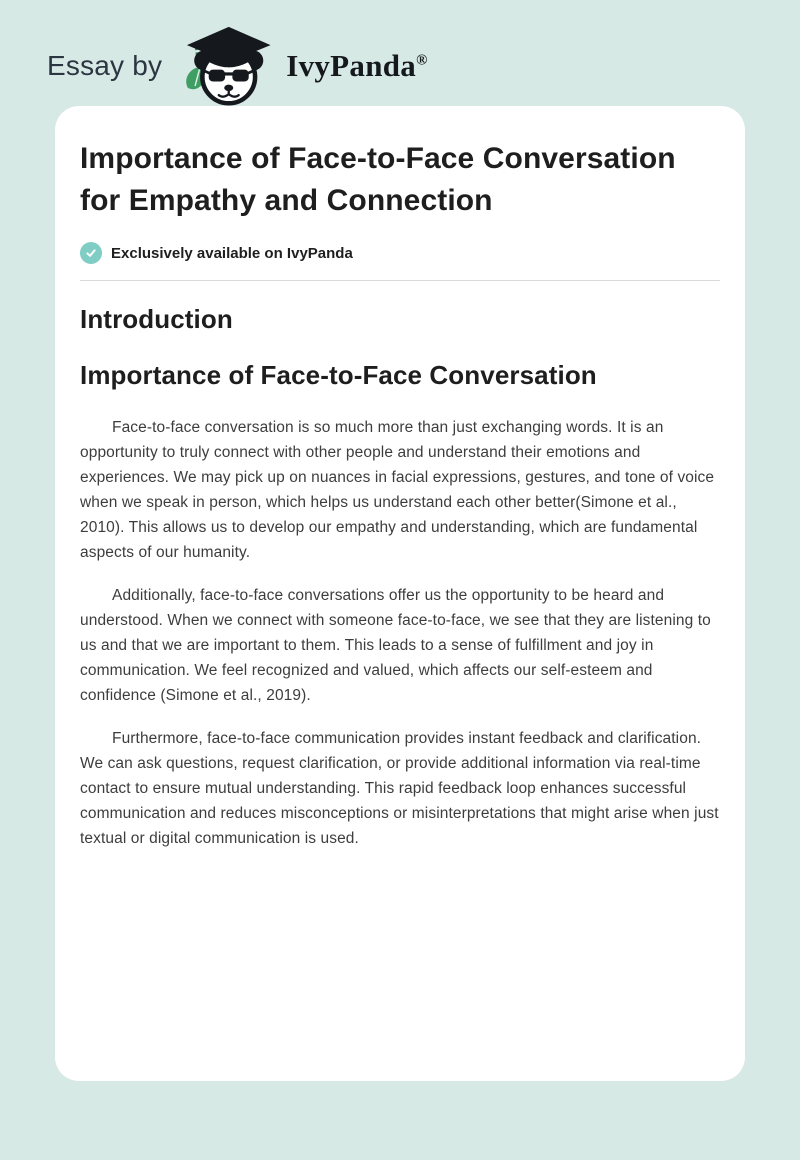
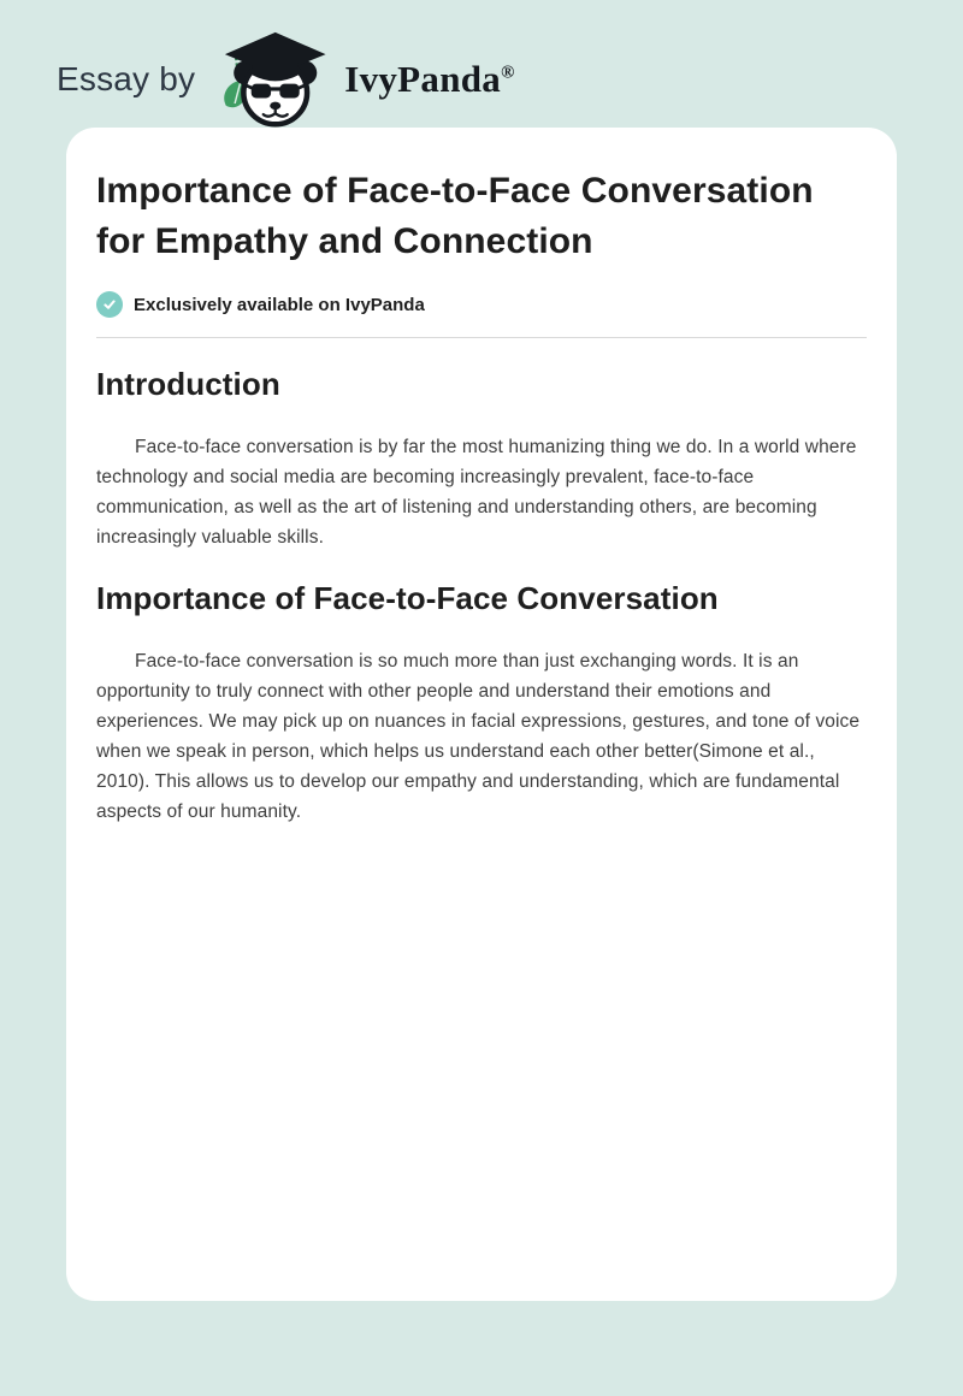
  Essay by
  IvyPanda®
  Importance of Face-to-Face Conversation for Empathy and Connection
  Exclusively available on IvyPanda
  Introduction
+ Face-to-face conversation is by far the most humanizing thing we do. In a world where technology and social media are becoming increasingly prevalent, face-to-face communication, as well as the art of listening and understanding others, are becoming increasingly valuable skills.
  Importance of Face-to-Face Conversation
  Face-to-face conversation is so much more than just exchanging words. It is an opportunity to truly connect with other people and understand their emotions and experiences. We may pick up on nuances in facial expressions, gestures, and tone of voice when we speak in person, which helps us understand each other better(Simone et al., 2010). This allows us to develop our empathy and understanding, which are fundamental aspects of our humanity.
- Additionally, face-to-face conversations offer us the opportunity to be heard and understood. When we connect with someone face-to-face, we see that they are listening to us and that we are important to them. This leads to a sense of fulfillment and joy in communication. We feel recognized and valued, which affects our self-esteem and confidence (Simone et al., 2019).
- Furthermore, face-to-face communication provides instant feedback and clarification. We can ask questions, request clarification, or provide additional information via real-time contact to ensure mutual understanding. This rapid feedback loop enhances successful communication and reduces misconceptions or misinterpretations that might arise when just textual or digital communication is used.
